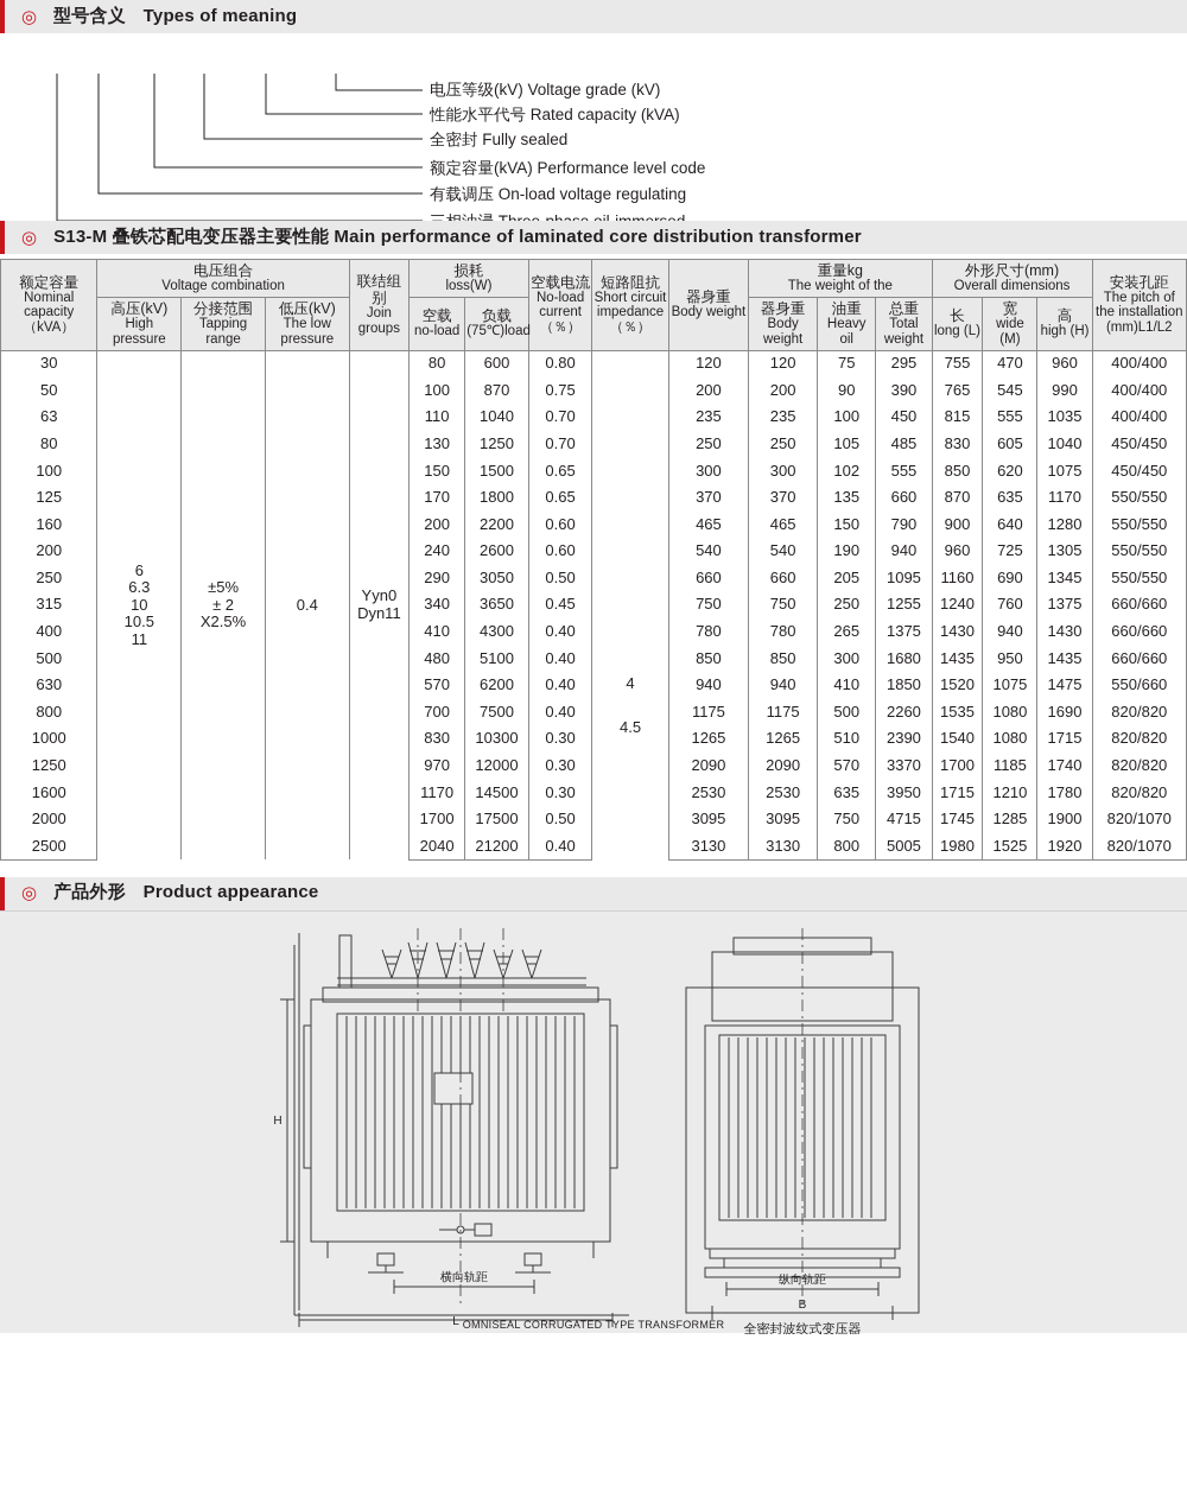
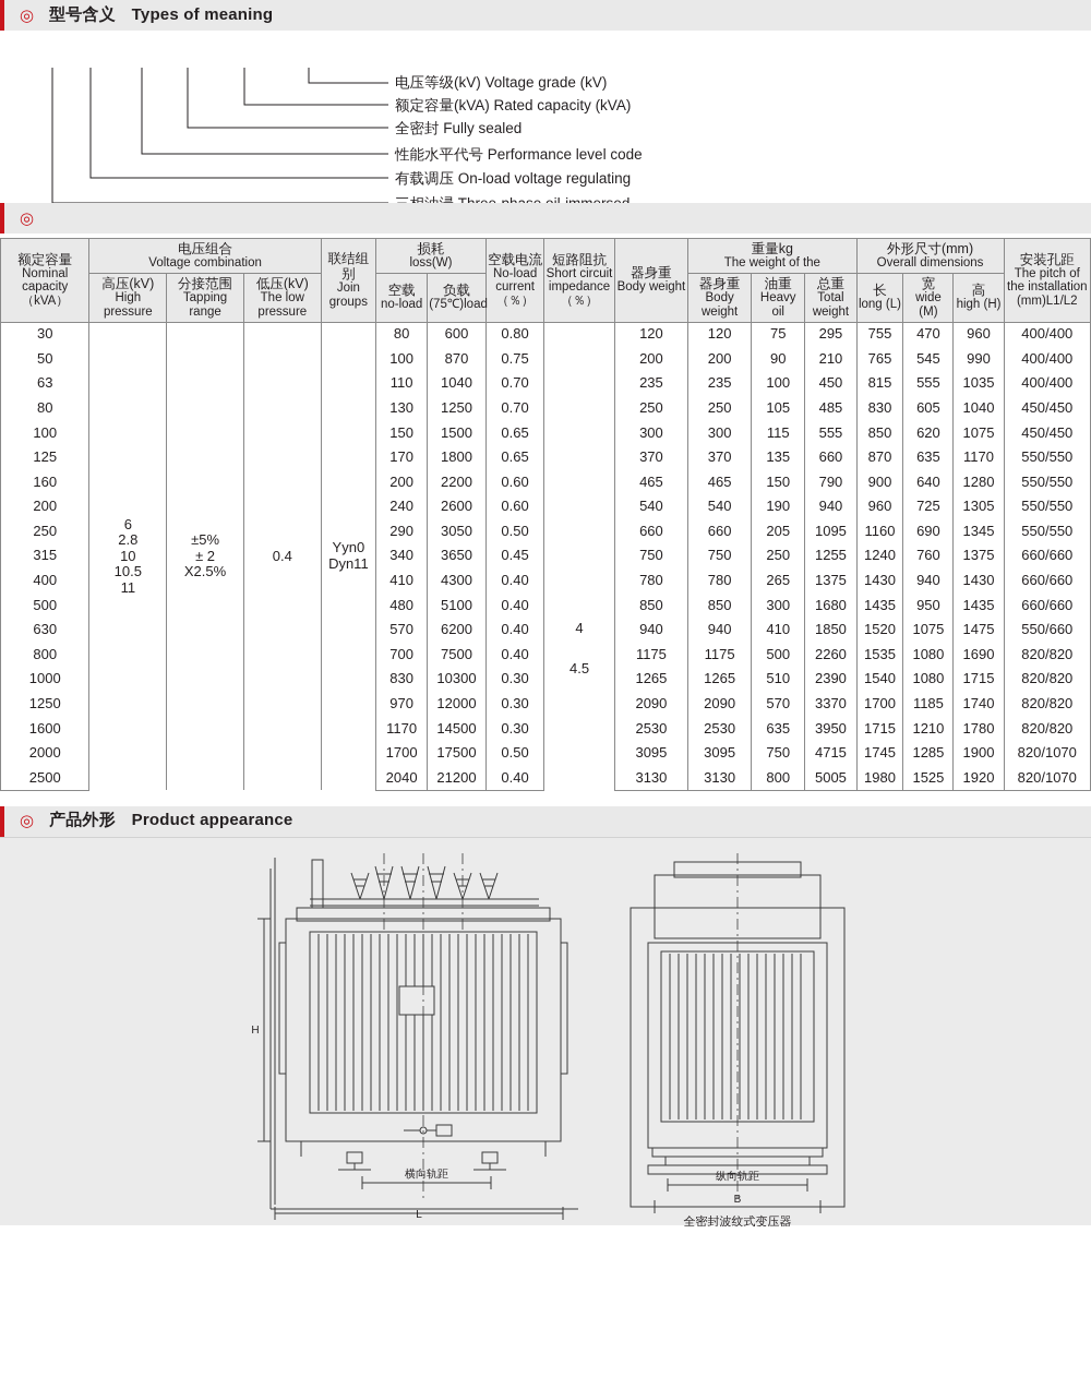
  ◎
  型号含义 Types of meaning
  电压等级(kV) Voltage grade (kV)
- 性能水平代号 Rated capacity (kVA)
+ 额定容量(kVA) Rated capacity (kVA)
  全密封 Fully sealed
- 额定容量(kVA) Performance level code
+ 性能水平代号 Performance level code
  有载调压 On-load voltage regulating
  ◎
- S13-M 叠铁芯配电变压器主要性能 Main performance of laminated core distribution transformer
  额定容量 Nominal capacity （kVA）	电压组合 Voltage combination	联结组别 Join groups	损耗 loss(W)	空载电流 No-load current （％）	短路阻抗 Short circuit impedance （％）	器身重 Body weight	重量kg The weight of the	外形尺寸(mm) Overall dimensions	安装孔距 The pitch of the installation (mm)L1/L2
  高压(kV) High pressure	分接范围 Tapping range	低压(kV) The low pressure	空载 no-load	负载 (75℃)load	器身重 Body weight	油重 Heavy oil	总重 Total weight	长 long (L)	宽 wide (M)	高 high (H)
- 30	6 6.3 10 10.5 11	±5% ± 2 X2.5%	0.4	Yyn0 Dyn11	80	600	0.80	4 4.5	120	120	75	295	755	470	960	400/400
+ 30	6 2.8 10 10.5 11	±5% ± 2 X2.5%	0.4	Yyn0 Dyn11	80	600	0.80	4 4.5	120	120	75	295	755	470	960	400/400
- 50	100	870	0.75	200	200	90	390	765	545	990	400/400
+ 50	100	870	0.75	200	200	90	210	765	545	990	400/400
  63	110	1040	0.70	235	235	100	450	815	555	1035	400/400
  80	130	1250	0.70	250	250	105	485	830	605	1040	450/450
- 100	150	1500	0.65	300	300	102	555	850	620	1075	450/450
+ 100	150	1500	0.65	300	300	115	555	850	620	1075	450/450
  125	170	1800	0.65	370	370	135	660	870	635	1170	550/550
  160	200	2200	0.60	465	465	150	790	900	640	1280	550/550
  200	240	2600	0.60	540	540	190	940	960	725	1305	550/550
  250	290	3050	0.50	660	660	205	1095	1160	690	1345	550/550
  315	340	3650	0.45	750	750	250	1255	1240	760	1375	660/660
  400	410	4300	0.40	780	780	265	1375	1430	940	1430	660/660
  500	480	5100	0.40	850	850	300	1680	1435	950	1435	660/660
  630	570	6200	0.40	940	940	410	1850	1520	1075	1475	550/660
  800	700	7500	0.40	1175	1175	500	2260	1535	1080	1690	820/820
  1000	830	10300	0.30	1265	1265	510	2390	1540	1080	1715	820/820
  1250	970	12000	0.30	2090	2090	570	3370	1700	1185	1740	820/820
  1600	1170	14500	0.30	2530	2530	635	3950	1715	1210	1780	820/820
  2000	1700	17500	0.50	3095	3095	750	4715	1745	1285	1900	820/1070
  2500	2040	21200	0.40	3130	3130	800	5005	1980	1525	1920	820/1070
  ◎
  产品外形 Product appearance
  横向轨距
  L
  H
  纵向轨距
  B
  全密封波纹式变压器
- OMNISEAL CORRUGATED TYPE TRANSFORMER
